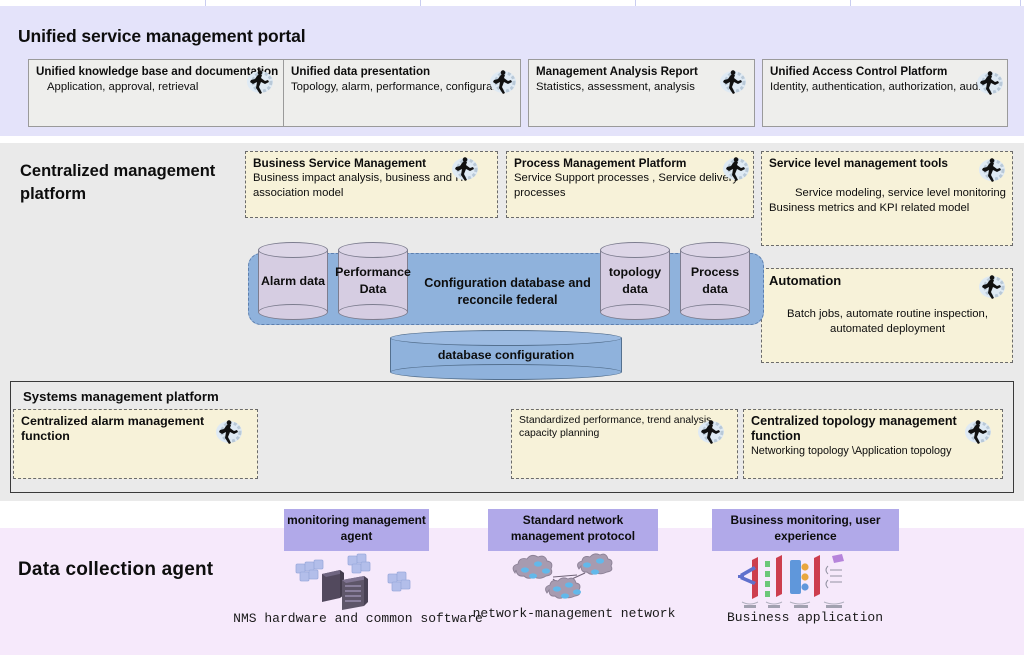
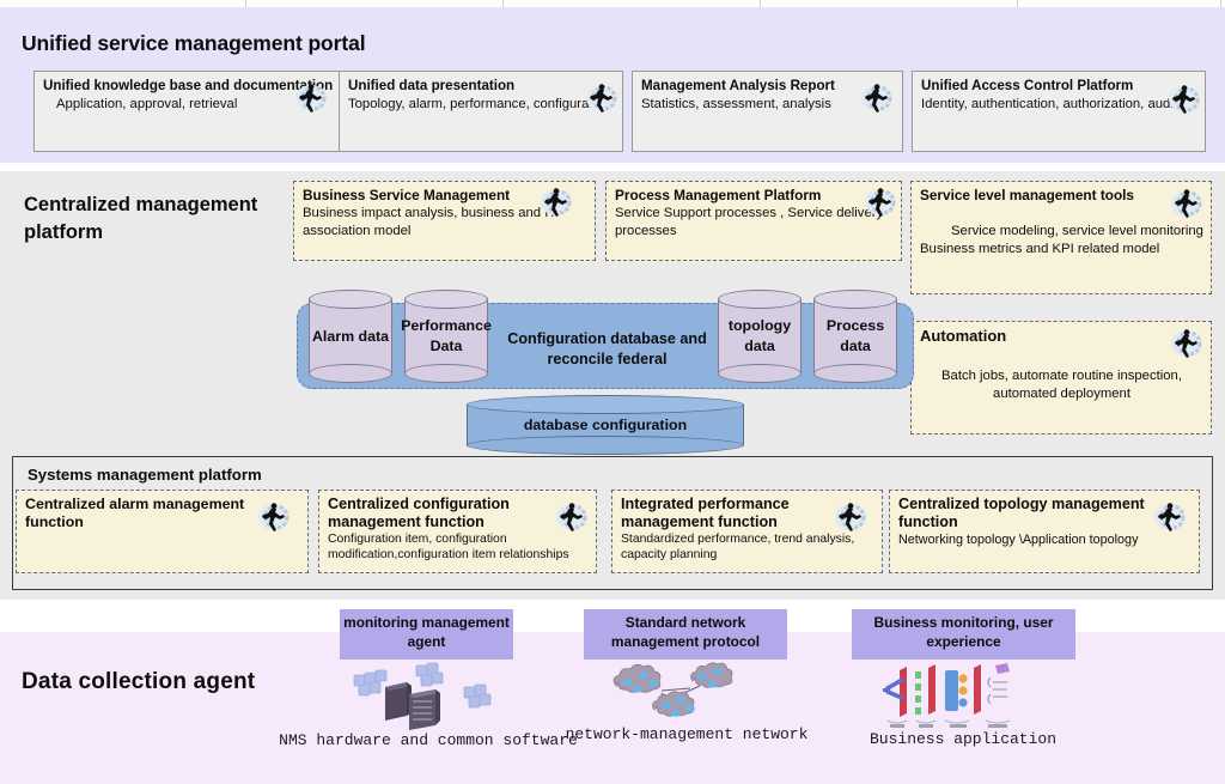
  Unified service management portal
  Unified knowledge base and documentaon
  Application, approval, retrieval
  Unified data presentation
  Topology, alarm, performance, configura
  Management Analysis Report
  Statistics, assessment, analysis
  Unified Access Control Platform
  Identity, authentication, authorization, aud
  Centralized management platform
  Business Service Management
  Business impact analysis, business and I association model
  Process Management Platform
  Service Support processes , Service delive processes
  Service level management tools
  Service modeling, service level monitoring
  Business metrics and KPI related model
  Automation
  Batch jobs, automate routine inspection, automated deployment
  Configuration database and reconcile federal
  Alarm data
  Performance Data
  topology data
  Process data
  database configuration
  Systems management platform
  Centralized alarm management function
+ Centralized configuration management function
+ Configuration item, configuration modification,configuration item relationships
+ Integrated performance management function
  Standardized performance, trend analysis, capacity planning
  Centralized topology management function
  Networking topology \Application topology
  Data collection agent
  monitoring management agent
  NMS hardware and common software
  Standard network management protocol
  network-management network
  Business monitoring, user experience
  Business application
